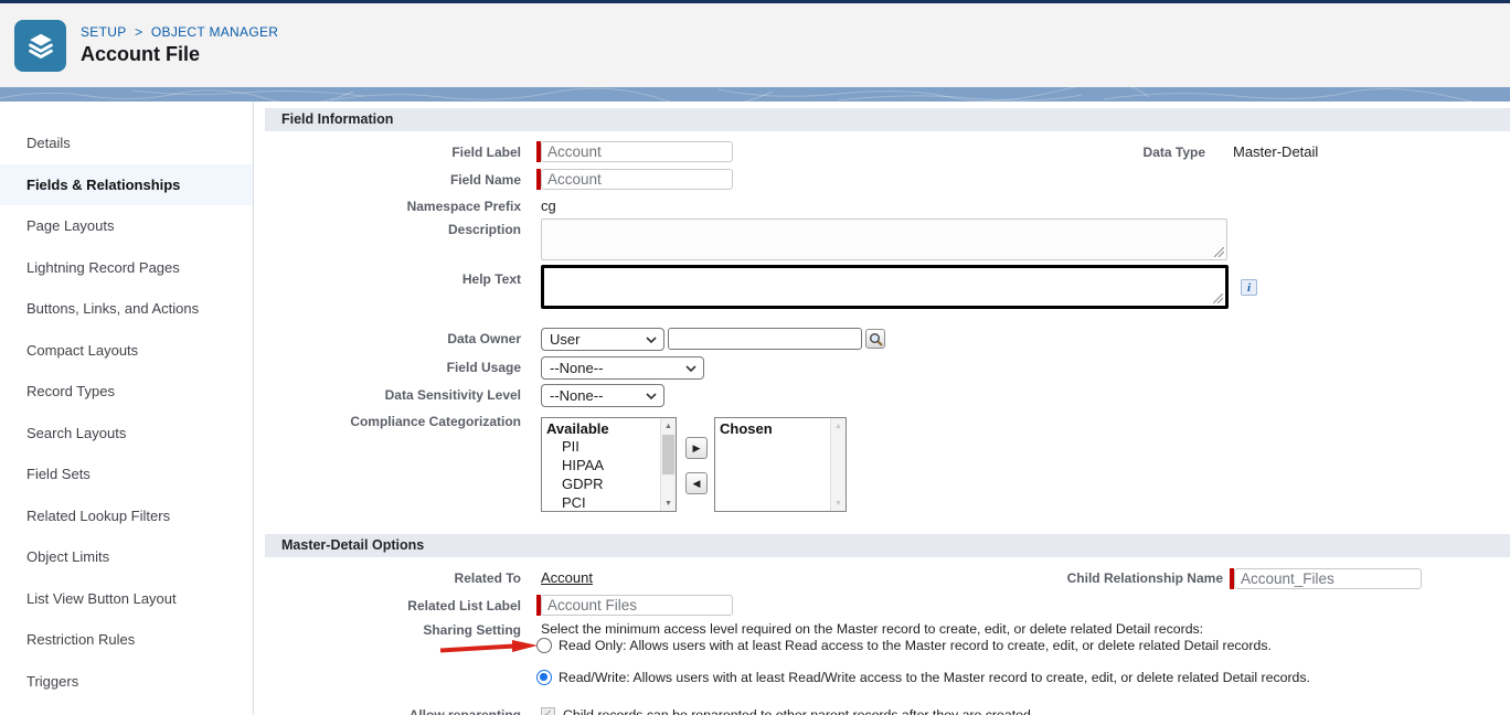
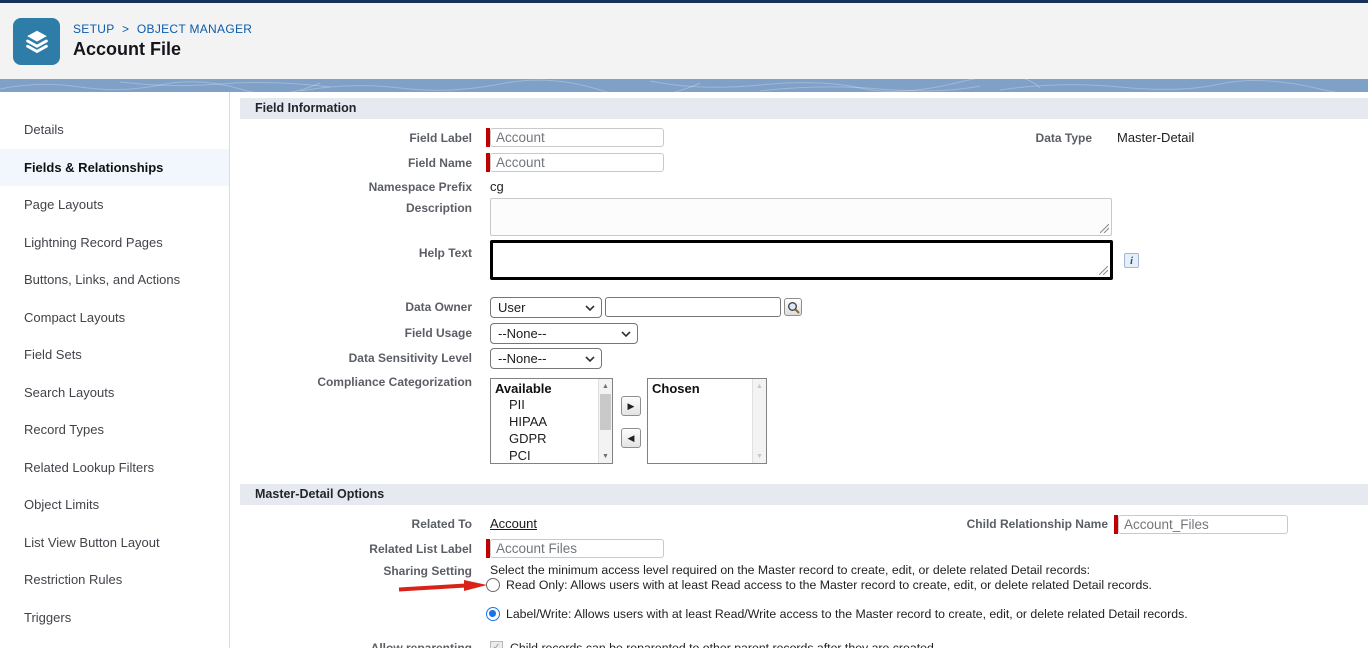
  SETUP > OBJECT MANAGER
  Account File
  Details
  Fields & Relationships
  Page Layouts
  Lightning Record Pages
  Buttons, Links, and Actions
  Compact Layouts
- Record Types
+ Field Sets
  Search Layouts
- Field Sets
+ Record Types
  Related Lookup Filters
  Object Limits
  List View Button Layout
  Restriction Rules
  Triggers
  Field Information
  Field Label
  Account
  Data Type
  Master-Detail
  Field Name
  Account
  Namespace Prefix
  cg
  Description
  Help Text
  i
  Data Owner
  User
  Field Usage
  --None--
  Data Sensitivity Level
  --None--
  Compliance Categorization
  Available
  PII
  HIPAA
  GDPR
  PCI
  ▶
  ◀
  Chosen
  Master-Detail Options
  Related To
  Account
  Child Relationship Name
  Account_Files
  Related List Label
  Account Files
  Sharing Setting
  Select the minimum access level required on the Master record to create, edit, or delete related Detail records:
  Read Only: Allows users with at least Read access to the Master record to create, edit, or delete related Detail records.
- Read/Write: Allows users with at least Read/Write access to the Master record to create, edit, or delete related Detail records.
+ Label/Write: Allows users with at least Read/Write access to the Master record to create, edit, or delete related Detail records.
